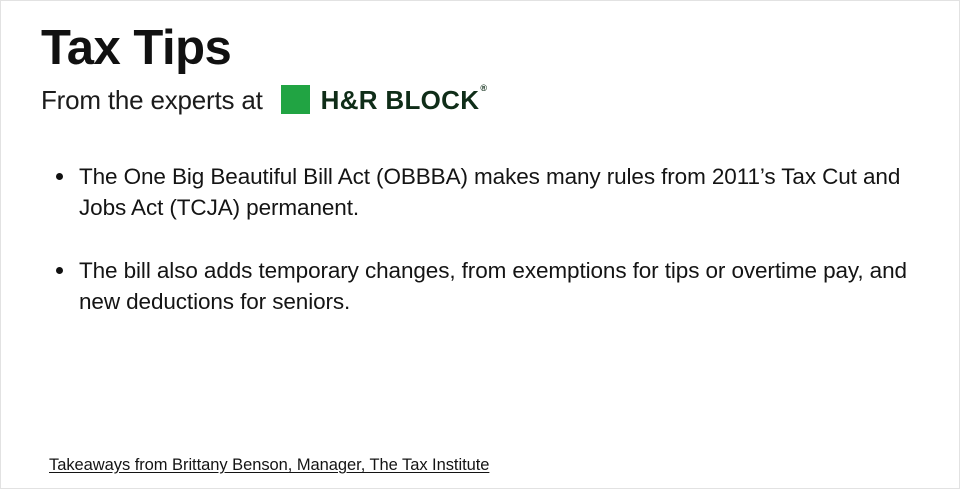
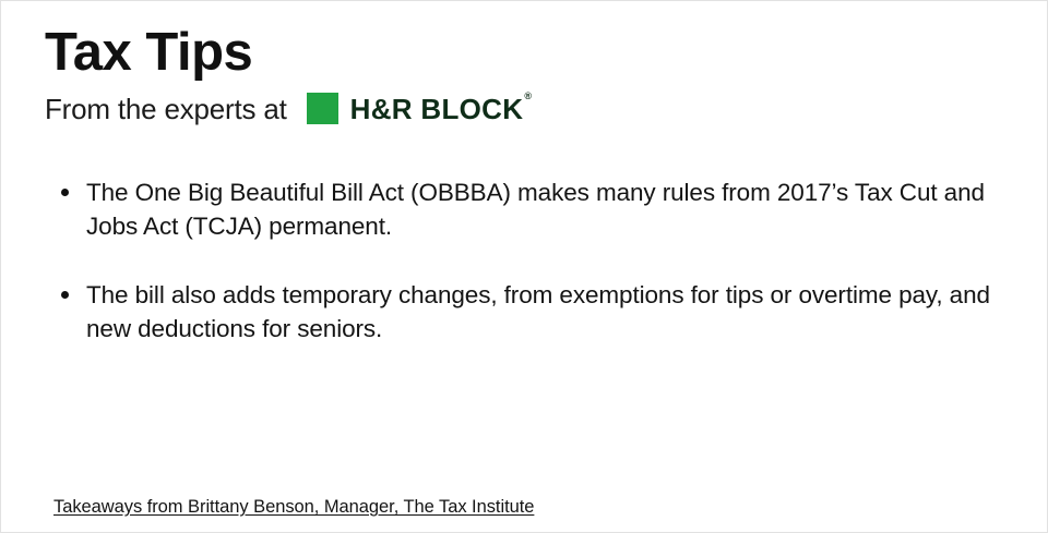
  Tax Tips
  From the experts at
  H&R BLOCK®
- The One Big Beautiful Bill Act (OBBBA) makes many rules from 2011’s Tax Cut and Jobs Act (TCJA) permanent.
+ The One Big Beautiful Bill Act (OBBBA) makes many rules from 2017’s Tax Cut and Jobs Act (TCJA) permanent.
  The bill also adds temporary changes, from exemptions for tips or overtime pay, and new deductions for seniors.
  Takeaways from Brittany Benson, Manager, The Tax Institute
